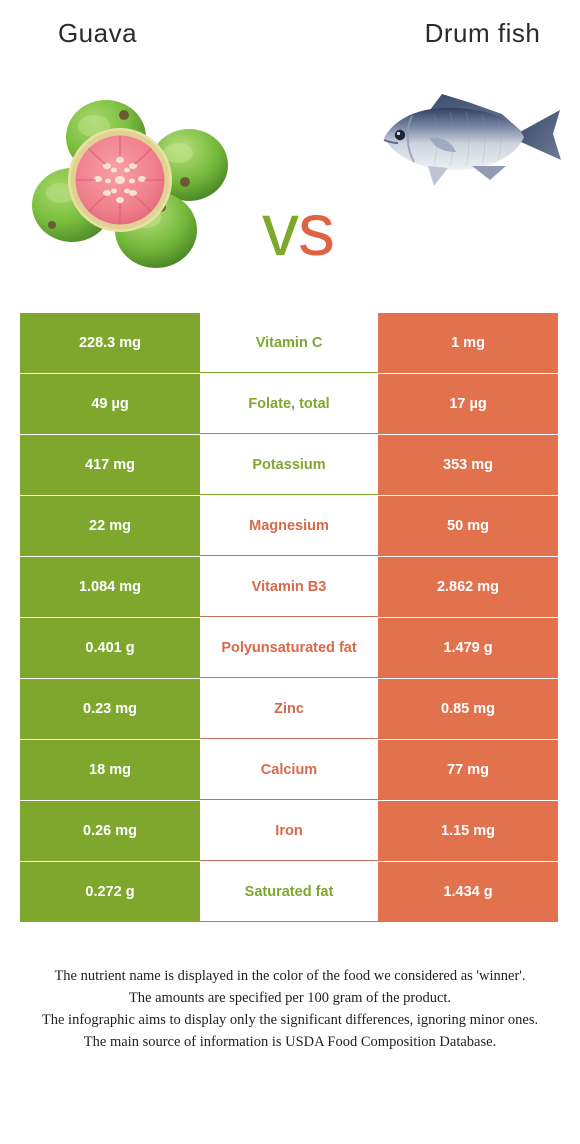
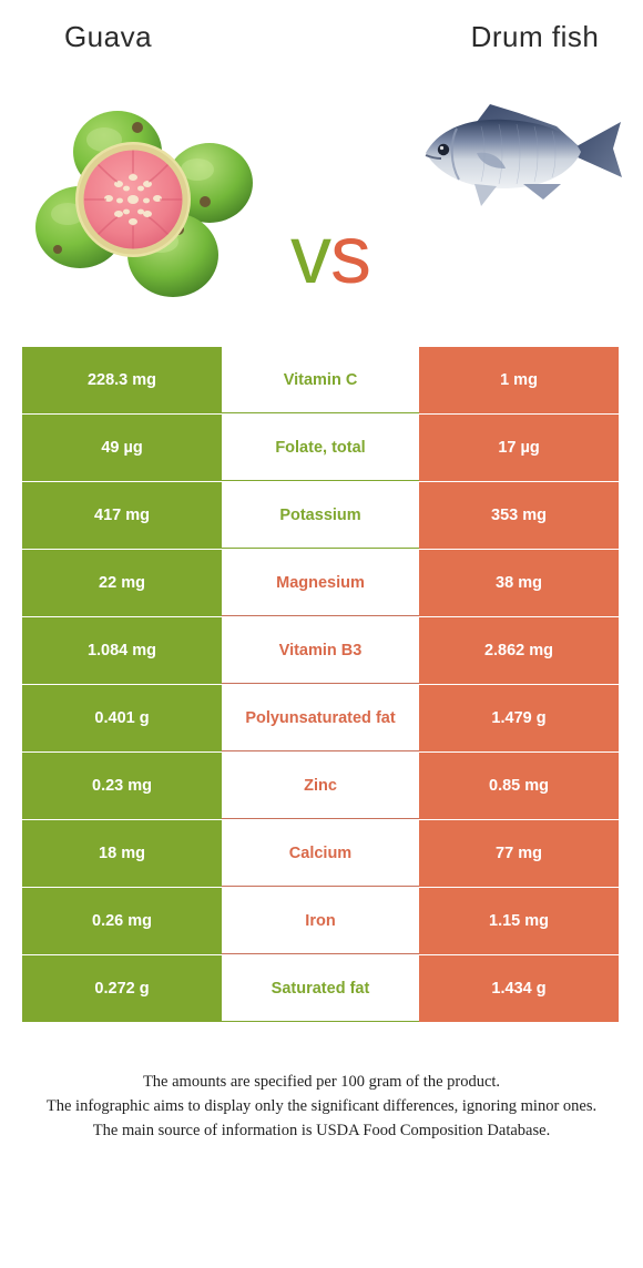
  Guava
  Drum fish
  vs
  228.3 mg
  Vitamin C
  1 mg
  49 µg
  Folate, total
  17 µg
  417 mg
  Potassium
  353 mg
  22 mg
  Magnesium
- 50 mg
+ 38 mg
  1.084 mg
  Vitamin B3
  2.862 mg
  0.401 g
  Polyunsaturated fat
  1.479 g
  0.23 mg
  Zinc
  0.85 mg
  18 mg
  Calcium
  77 mg
  0.26 mg
  Iron
  1.15 mg
  0.272 g
  Saturated fat
  1.434 g
- The nutrient name is displayed in the color of the food we considered as 'winner'.
  The amounts are specified per 100 gram of the product.
  The infographic aims to display only the significant differences, ignoring minor ones.
  The main source of information is USDA Food Composition Database.
